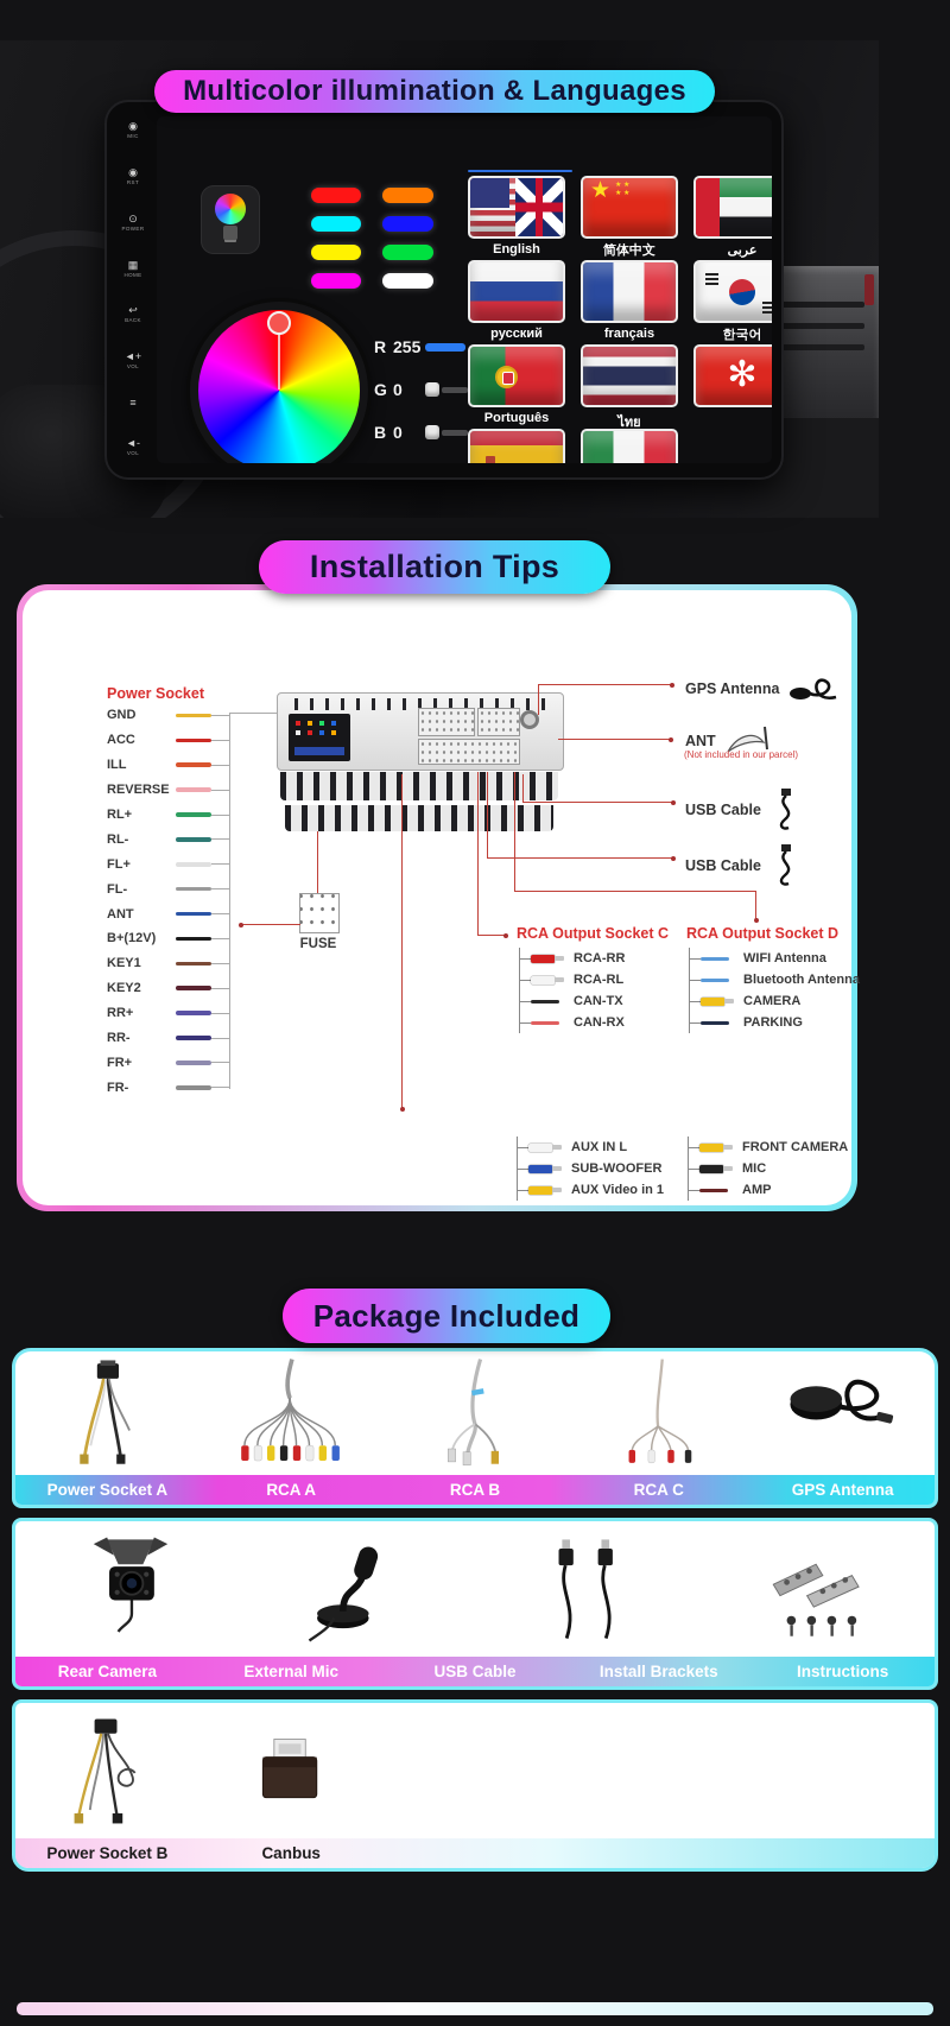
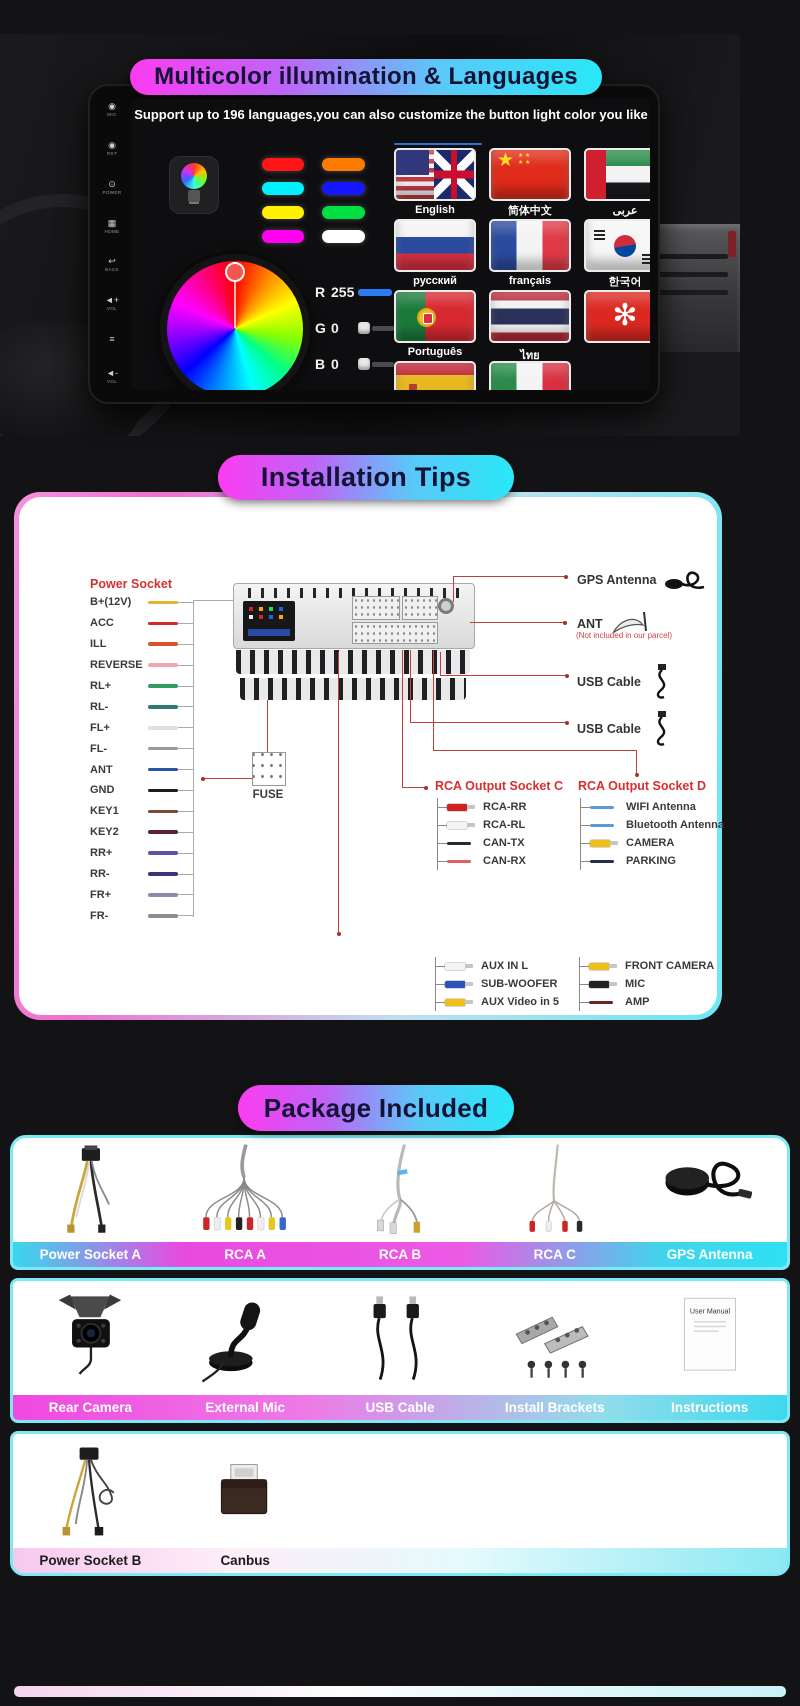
  Multicolor illumination & Languages
  ◉
  ◉
  ⊙
  ▦
  ↩
  ◄+
  ≡
  ◄-
+ Support up to 196 languages,you can also customize the button light color you like
  R
  255
  G
  0
  B
  0
  English
  简体中文
  عربى
  русский
  français
  한국어
  Português
  ไทย
  Installation Tips
  Power Socket
- GND
+ B+(12V)
  ACC
  ILL
  REVERSE
  RL+
  RL-
  FL+
  FL-
  ANT
- B+(12V)
+ GND
  KEY1
  KEY2
  RR+
  RR-
  FR+
  FR-
  FUSE
  GPS Antenna
  ANT
  (Not included in our parcel)
  USB Cable
  USB Cable
  RCA Output Socket C
  RCA-RR
  RCA-RL
  CAN-TX
  CAN-RX
  RCA Output Socket D
  WIFI Antenna
  Bluetooth Antenna
  CAMERA
  PARKING
  AUX IN L
  SUB-WOOFER
- AUX Video in 1
+ AUX Video in 5
  FRONT CAMERA
  MIC
  AMP
  Package Included
  Power Socket A
  RCA A
  RCA B
  RCA C
  GPS Antenna
+ User Manual
  Rear Camera
  External Mic
  USB Cable
  Install Brackets
  Instructions
  Power Socket B
  Canbus
